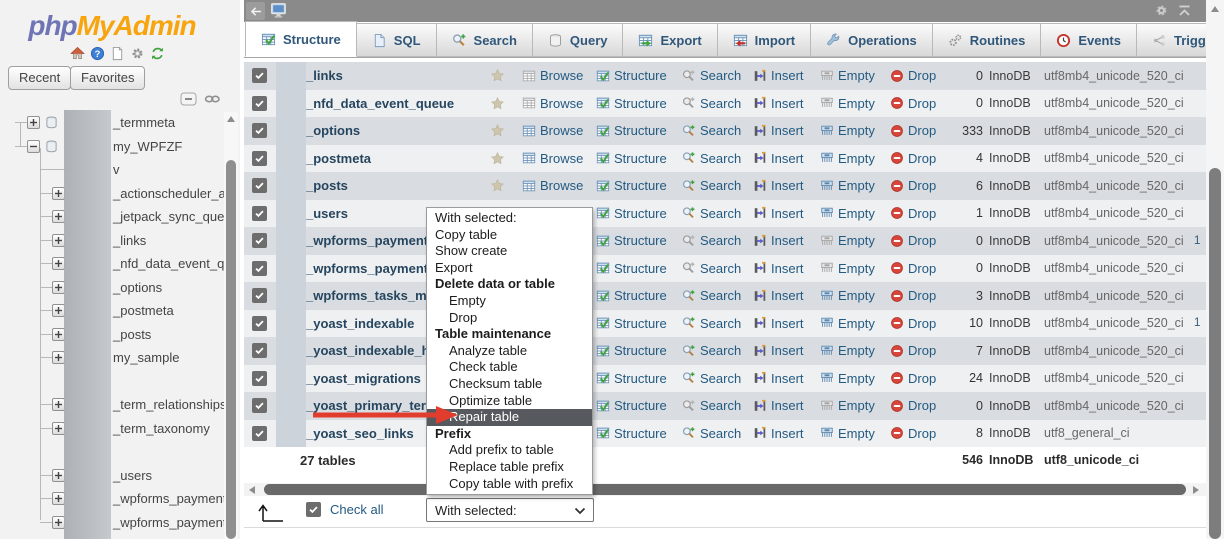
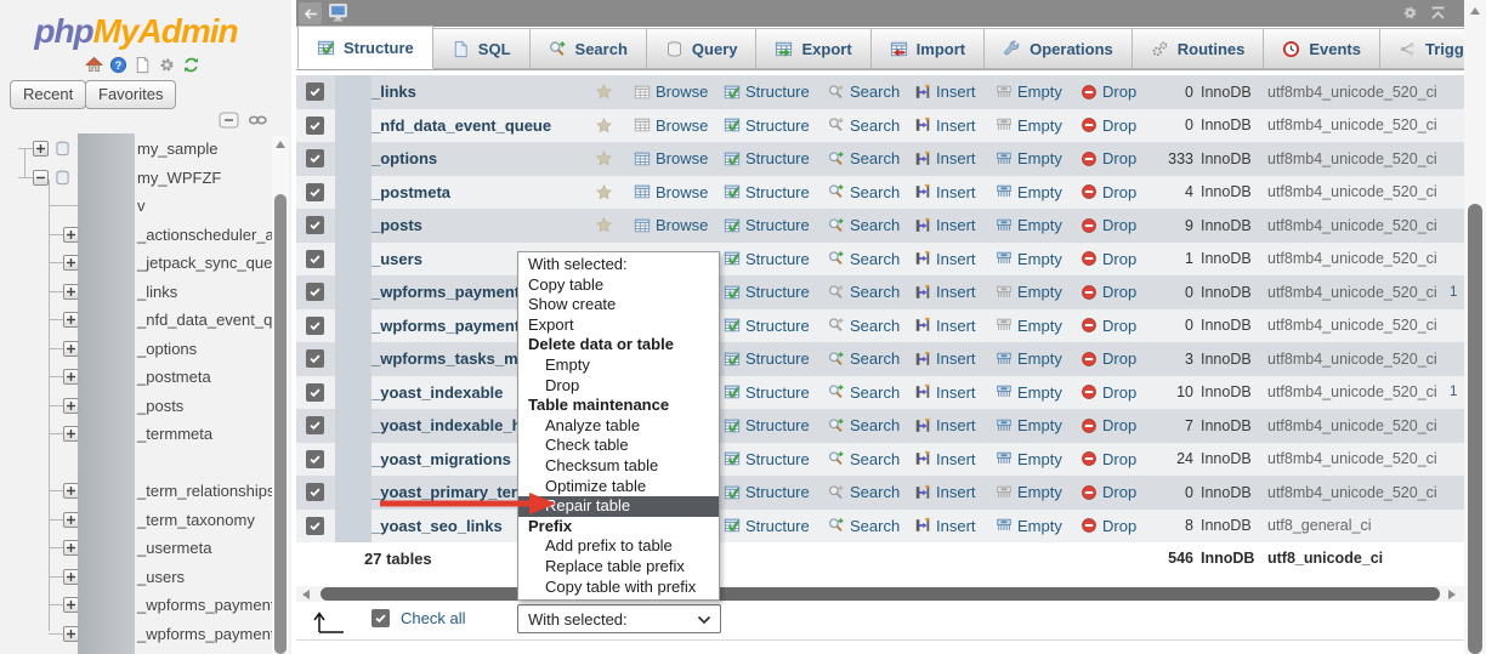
  phpMyAdmin
  ?
  Recent
  Favorites
- _termmeta
+ my_sample
  my_WPFZF
  v
  _actionscheduler_a
  _jetpack_sync_que
  _links
  _nfd_data_event_q
  _options
  _postmeta
  _posts
- my_sample
+ _termmeta
  _term_relationship
  _term_taxonomy
+ _usermeta
  _users
  _wpforms_paymen
  _wpforms_paymen
  Structure
  SQL
  Search
  Query
  Export
  Import
  Operations
  Routines
  Events
  _links
  Browse
  Structure
  Search
  Insert
  Empty
  Drop
  0
  InnoDB
  utf8mb4_unicode_520_ci
  _nfd_data_event_queue
  Browse
  Structure
  Search
  Insert
  Empty
  Drop
  0
  InnoDB
  utf8mb4_unicode_520_ci
  _options
  Browse
  Structure
  Search
  Insert
  Empty
  Drop
  333
  InnoDB
  utf8mb4_unicode_520_ci
  _postmeta
  Browse
  Structure
  Search
  Insert
  Empty
  Drop
  4
  InnoDB
  utf8mb4_unicode_520_ci
  _posts
  Browse
  Structure
  Search
  Insert
  Empty
  Drop
- 6
+ 9
  InnoDB
  utf8mb4_unicode_520_ci
  _users
  Structure
  Search
  Insert
  Empty
  Drop
  1
  InnoDB
  utf8mb4_unicode_520_ci
  _wpforms_paymen
  Structure
  Search
  Insert
  Empty
  Drop
  0
  InnoDB
  utf8mb4_unicode_520_ci
  1
  _wpforms_paymen
  Structure
  Search
  Insert
  Empty
  Drop
  0
  InnoDB
  utf8mb4_unicode_520_ci
  _wpforms_tasks_m
  Structure
  Search
  Insert
  Empty
  Drop
  3
  InnoDB
  utf8mb4_unicode_520_ci
  _yoast_indexable
  Structure
  Search
  Insert
  Empty
  Drop
  10
  InnoDB
  utf8mb4_unicode_520_ci
  1
  _yoast_indexable_
  Structure
  Search
  Insert
  Empty
  Drop
  7
  InnoDB
  utf8mb4_unicode_520_ci
  _yoast_migrations
  Structure
  Search
  Insert
  Empty
  Drop
  24
  InnoDB
  utf8mb4_unicode_520_ci
  _yoast_primary_ter
  Structure
  Search
  Insert
  Empty
  Drop
  0
  InnoDB
  utf8mb4_unicode_520_ci
  _yoast_seo_links
  Structure
  Search
  Insert
  Empty
  Drop
  8
  InnoDB
  utf8_general_ci
  27 tables
  546
  InnoDB
  utf8_unicode_ci
  Check all
  With selected:
  With selected:
  Copy table
  Show create
  Export
  Delete data or table
  Empty
  Drop
  Table maintenance
  Analyze table
  Check table
  Checksum table
  Optimize table
  epair table
  Prefix
  Add prefix to table
  Replace table prefix
  Copy table with prefix
